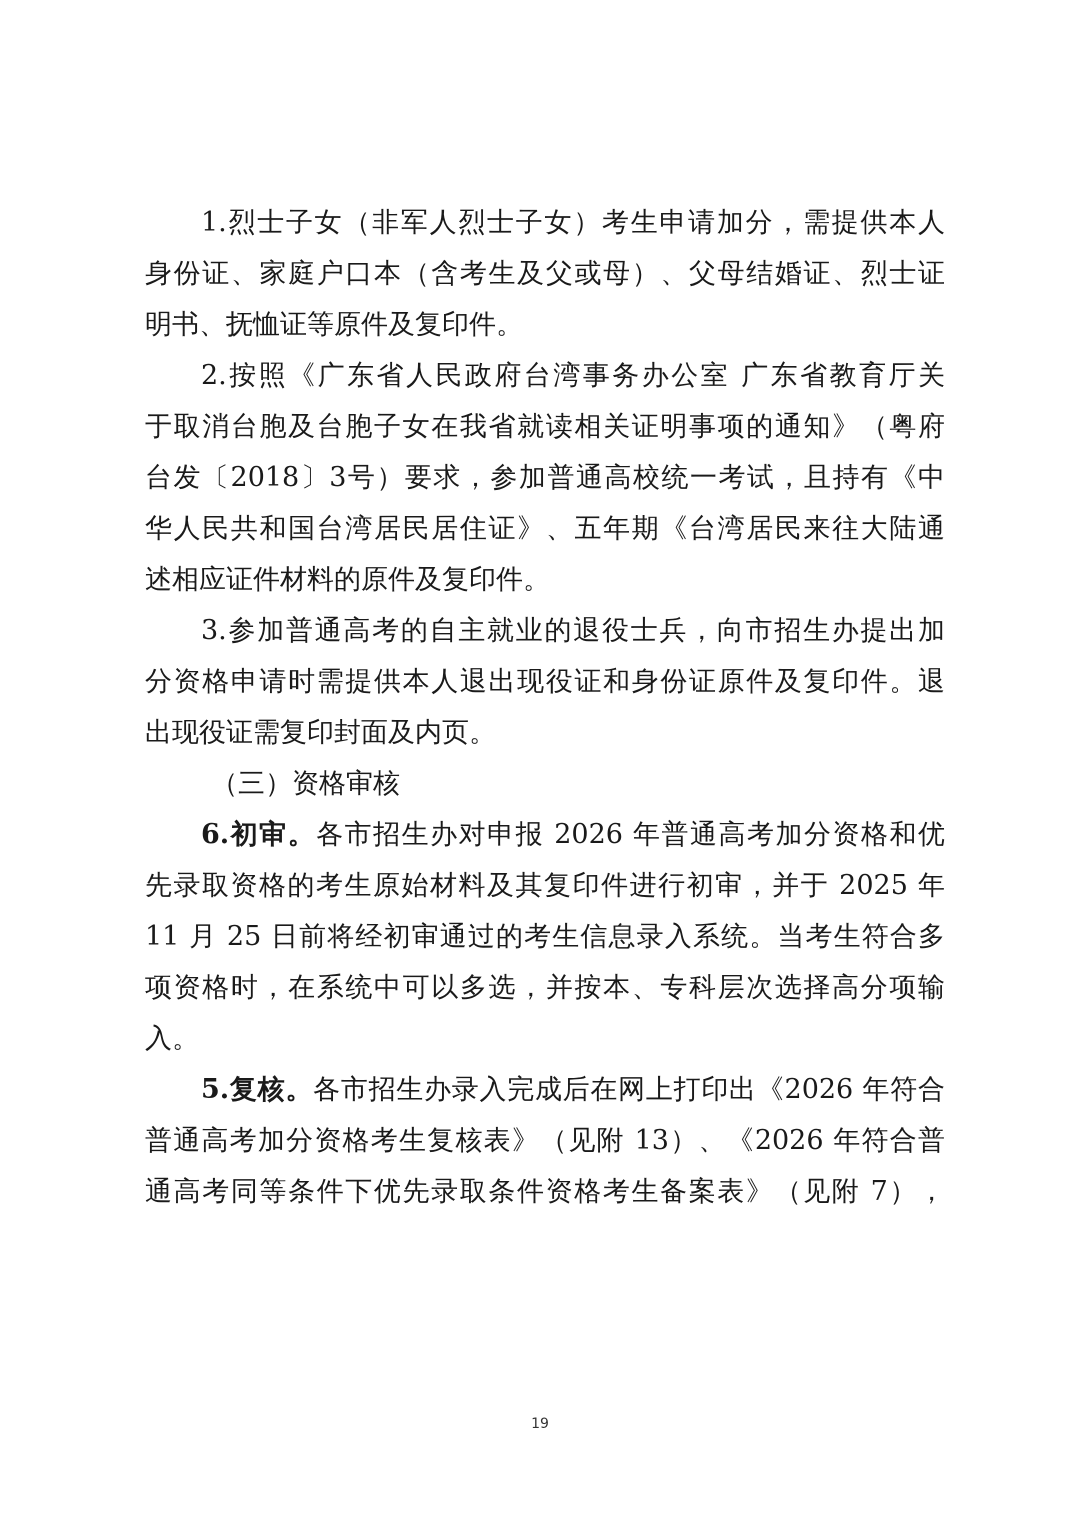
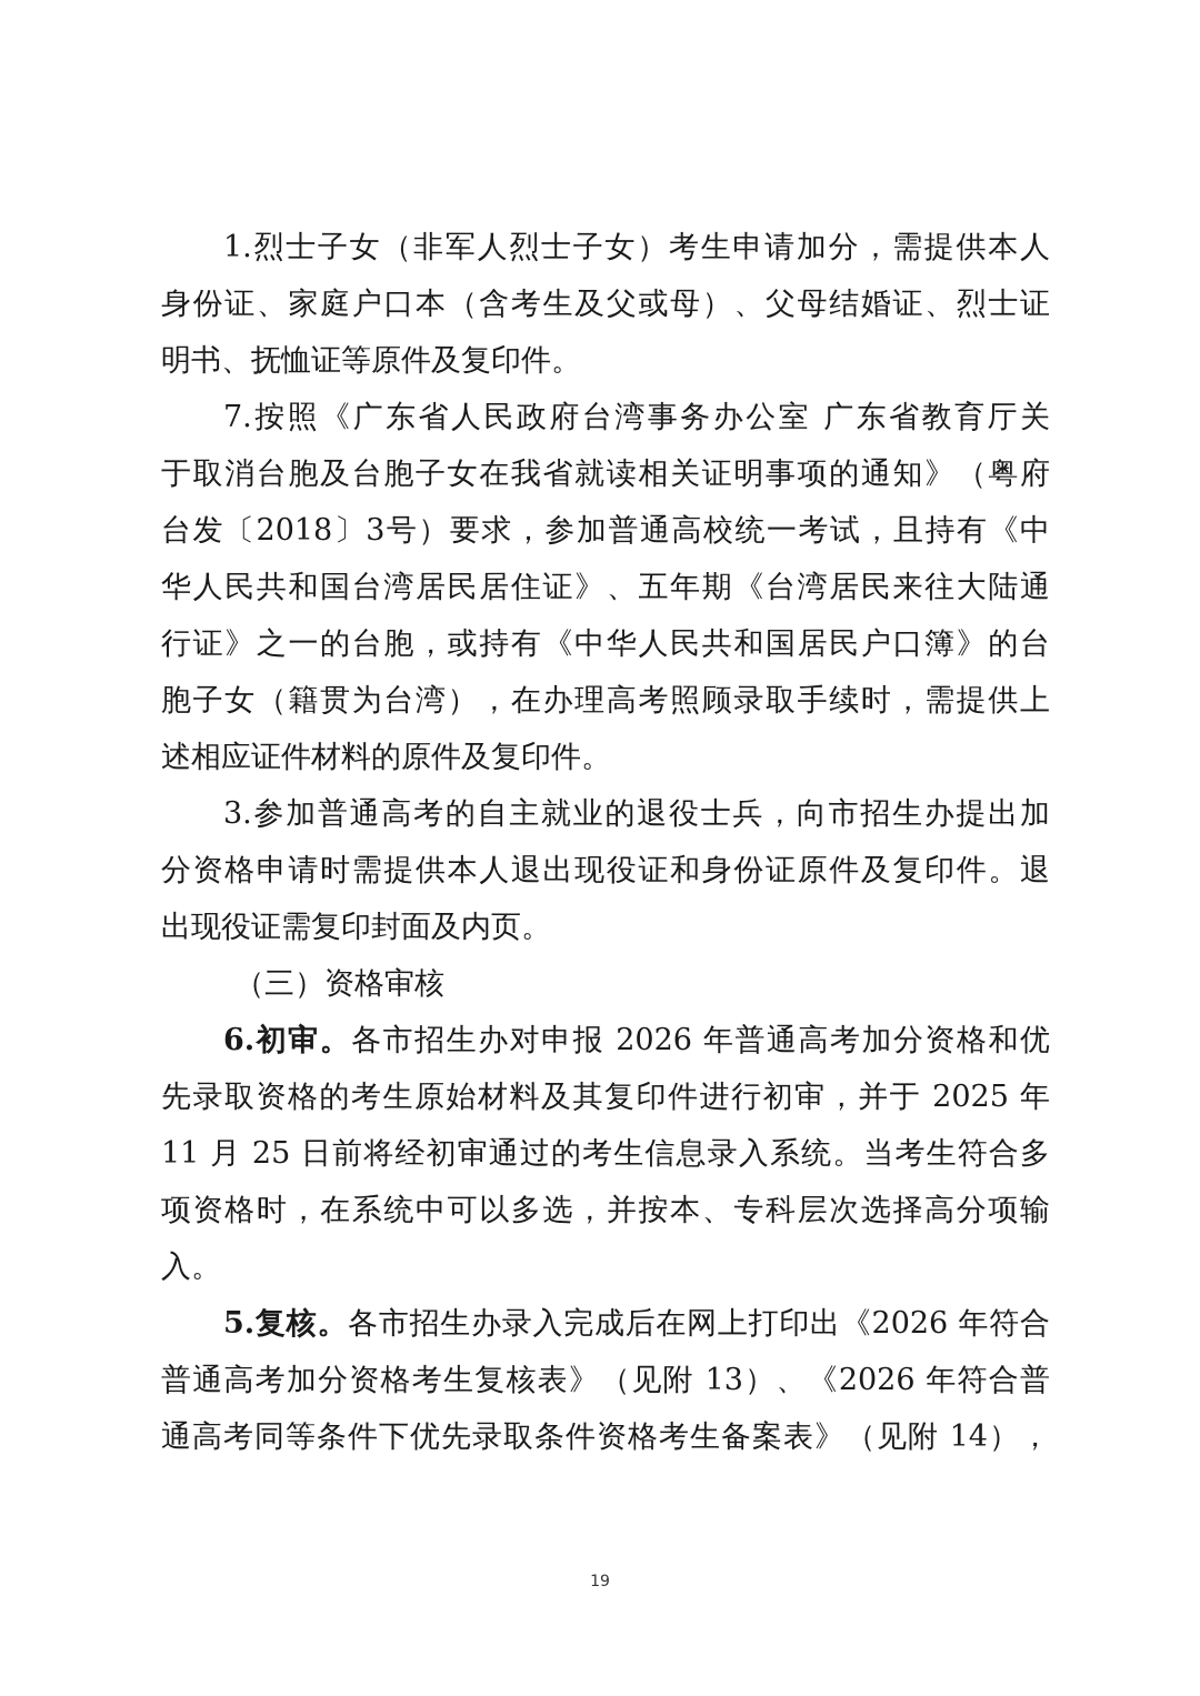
  1.烈士子女（非军人烈士子女）考生申请加分，需提供本人
  身份证、家庭户口本（含考生及父或母）、父母结婚证、烈士证
  明书、抚恤证等原件及复印件。
- 2.按照《广东省人民政府台湾事务办公室 广东省教育厅关
+ 7.按照《广东省人民政府台湾事务办公室 广东省教育厅关
  于取消台胞及台胞子女在我省就读相关证明事项的通知》（粤府
  台发〔2018〕3号）要求，参加普通高校统一考试，且持有《中
  华人民共和国台湾居民居住证》、五年期《台湾居民来往大陆通
+ 行证》之一的台胞，或持有《中华人民共和国居民户口簿》的台
+ 胞子女（籍贯为台湾），在办理高考照顾录取手续时，需提供上
  述相应证件材料的原件及复印件。
  3.参加普通高考的自主就业的退役士兵，向市招生办提出加
  分资格申请时需提供本人退出现役证和身份证原件及复印件。退
  出现役证需复印封面及内页。
  （三）资格审核
  6.初审。各市招生办对申报 2026 年普通高考加分资格和优
  先录取资格的考生原始材料及其复印件进行初审，并于 2025 年
  11 月 25 日前将经初审通过的考生信息录入系统。当考生符合多
  项资格时，在系统中可以多选，并按本、专科层次选择高分项输
  入。
  5.复核。各市招生办录入完成后在网上打印出《2026 年符合
  普通高考加分资格考生复核表》（见附 13）、《2026 年符合普
- 通高考同等条件下优先录取条件资格考生备案表》（见附 7），
+ 通高考同等条件下优先录取条件资格考生备案表》（见附 14），
  19
